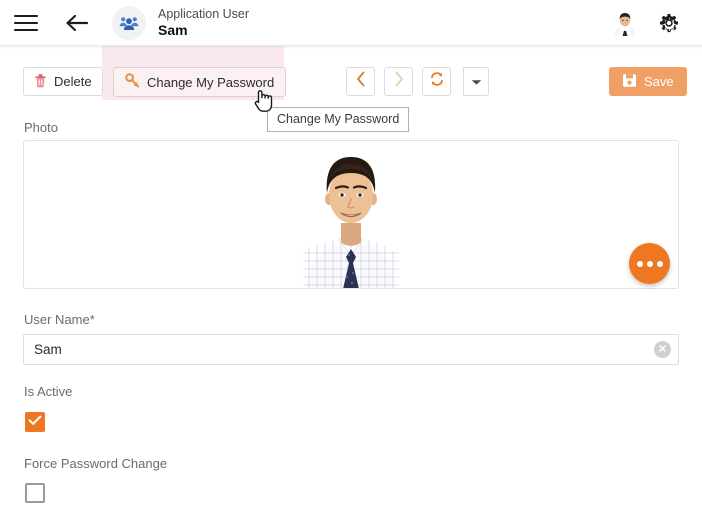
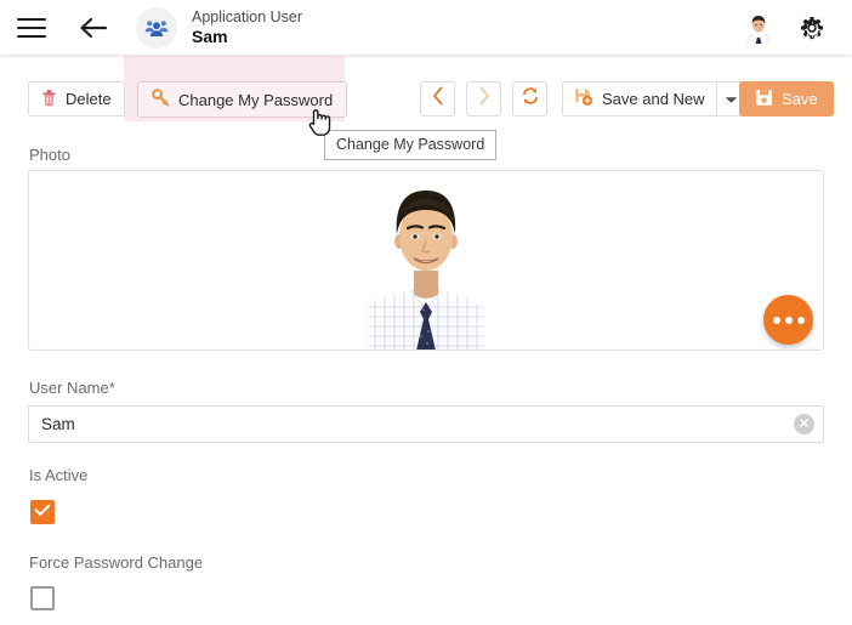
  Application User
  Sam
  Delete
  Change My Password
+ Save and New
  Save
  Change My Password
  Photo
  User Name*
  Sam
  Is Active
  Force Password Change
